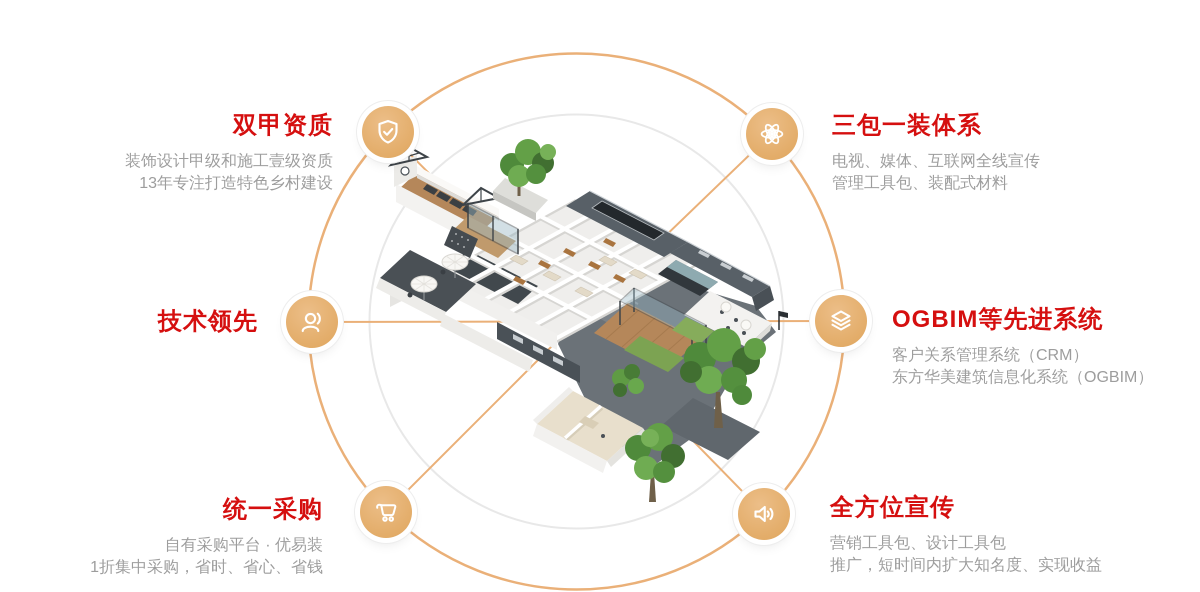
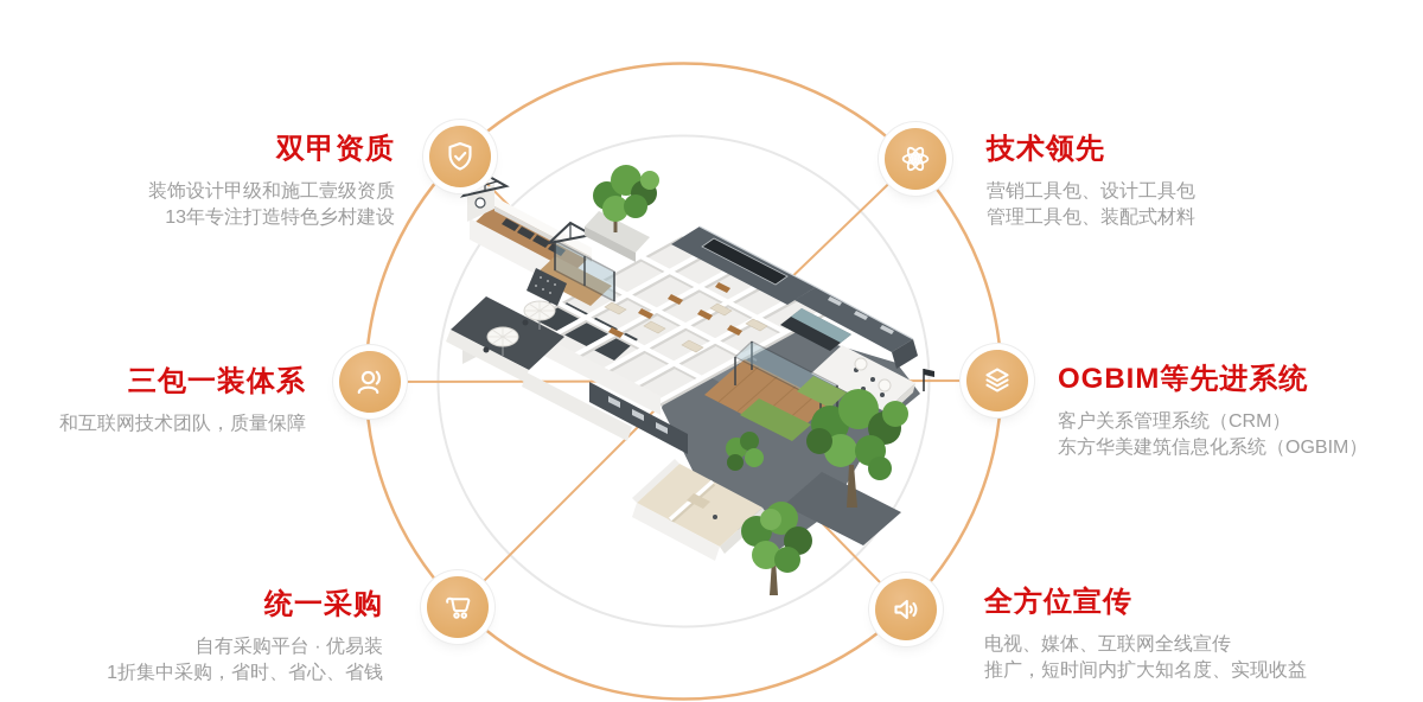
  双甲资质
  装饰设计甲级和施工壹级资质
  13年专注打造特色乡村建设
- 三包一装体系
+ 技术领先
- 电视、媒体、互联网全线宣传
+ 营销工具包、设计工具包
  管理工具包、装配式材料
- 技术领先
+ 三包一装体系
+ 和互联网技术团队，质量保障
  OGBIM等先进系统
  客户关系管理系统（CRM）
  东方华美建筑信息化系统（OGBIM）
  统一采购
  自有采购平台 · 优易装
  1折集中采购，省时、省心、省钱
  全方位宣传
- 营销工具包、设计工具包
+ 电视、媒体、互联网全线宣传
  推广，短时间内扩大知名度、实现收益
